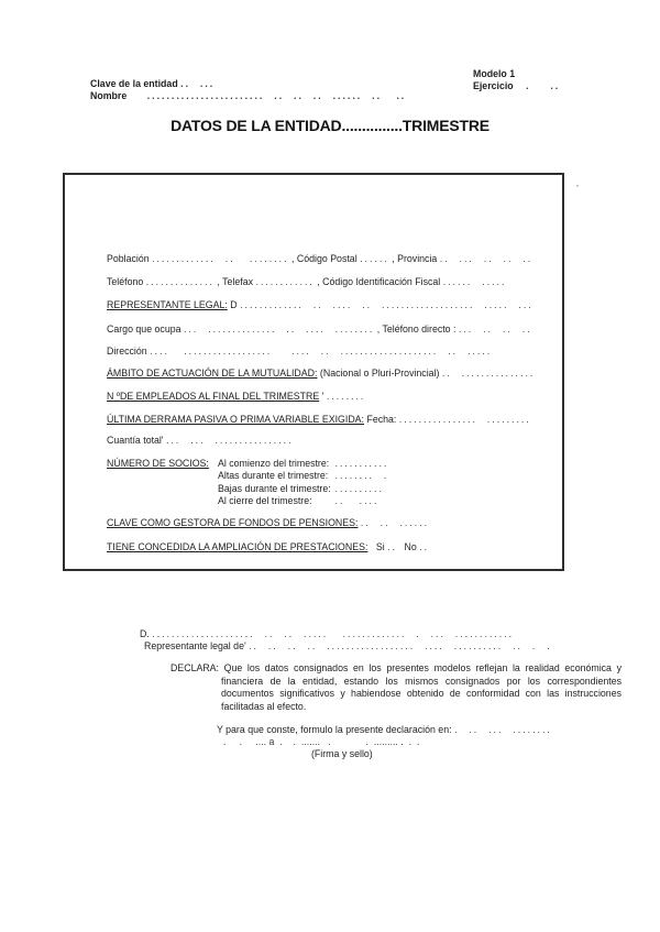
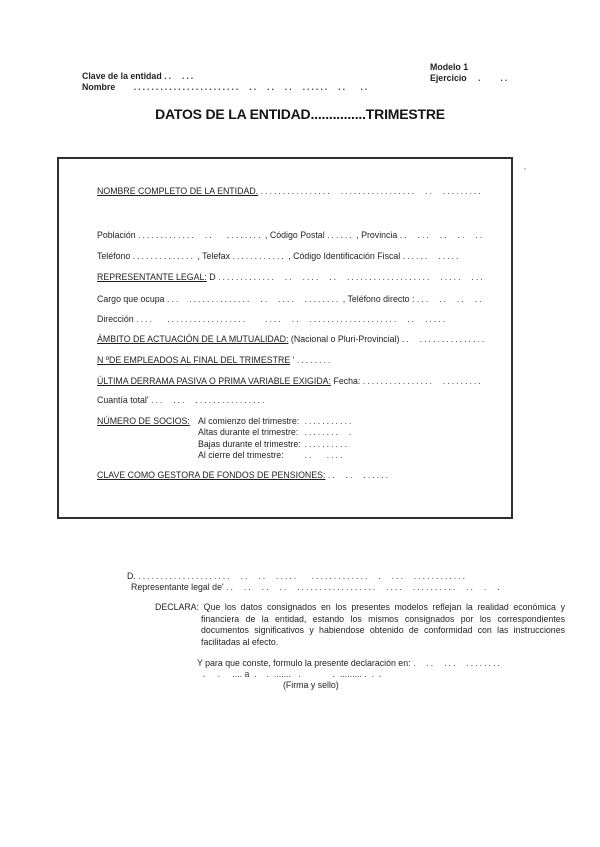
  Clave de la entidad .. ...
  Nombre ........................ .. .. .. ...... .. ..
  Modelo 1
  Ejercicio . ..
  DATOS DE LA ENTIDAD...............TRIMESTRE
+ NOMBRE COMPLETO DE LA ENTIDAD. ................ ................. .. .........
  Población ............. .. ........ , Código Postal ...... , Provincia .. ... .. .. ..
  Teléfono .............. , Telefax ............ , Código Identificación Fiscal ...... .....
  REPRESENTANTE LEGAL: D ............. .. .... .. ................... ..... ...
  Cargo que ocupa ... .............. .. .... ........ , Teléfono directo : ... .. .. ..
  Dirección .... .................. .... .. .................... .. .....
  ÁMBITO DE ACTUACIÓN DE LA MUTUALIDAD: (Nacional o Pluri-Provincial) .. ...............
  N ºDE EMPLEADOS AL FINAL DEL TRIMESTRE ' ........
  ÚLTIMA DERRAMA PASIVA O PRIMA VARIABLE EXIGIDA: Fecha: ................ .........
  Cuantía total' ... ... ................
  NÚMERO DE SOCIOS:
  Al comienzo del trimestre: ...........
  Altas durante el trimestre: ........ .
  Bajas durante el trimestre: ..........
  Al cierre del trimestre: .. ....
  CLAVE COMO GESTORA DE FONDOS DE PENSIONES: .. .. ......
- TIENE CONCEDIDA LA AMPLIACIÓN DE PRESTACIONES: Si .. No ..
  D. ..................... .. .. ..... ............. . ... ............
  Representante legal de' .. .. .. .. .................. .... .......... .. . .
  DECLARA: Que los datos consignados en los presentes modelos reflejan la realidad económica y financiera de la entidad, estando los mismos consignados por los correspondientes documentos significativos y habiendose obtenido de conformidad con las instrucciones facilitadas al efecto.
  Y para que conste, formulo la presente declaración en: . .. ... ........
  . . .... a . . ....... . . ......... . . .
  (Firma y sello)
